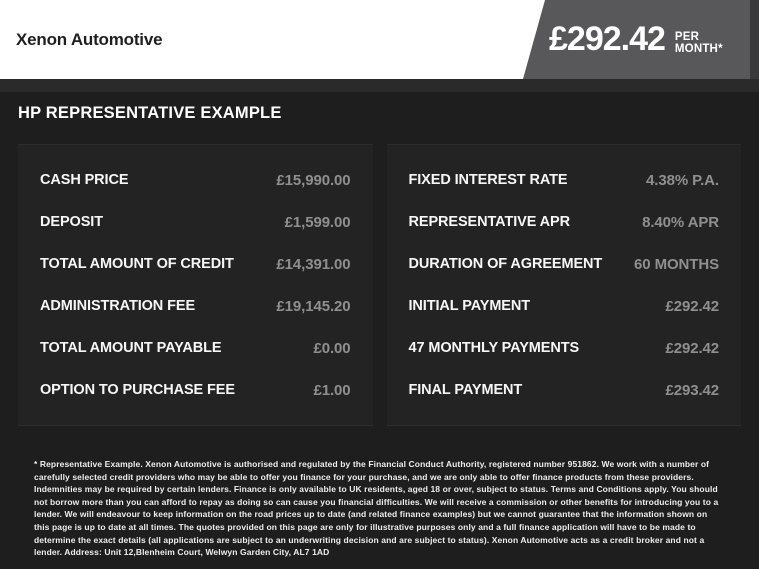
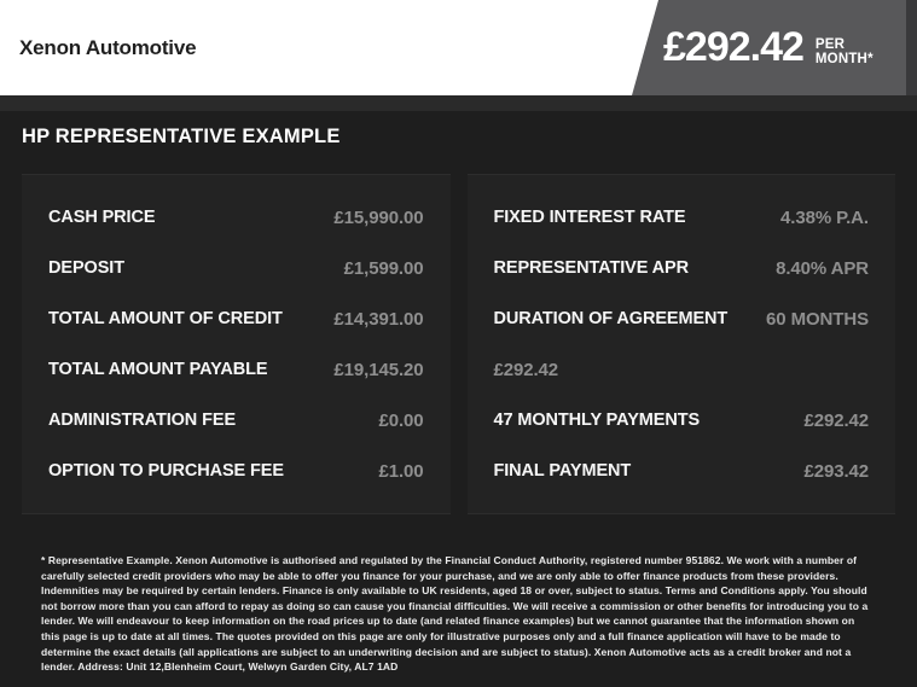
  Xenon Automotive
  £292.42
  PER MONTH*
  HP REPRESENTATIVE EXAMPLE
  CASH PRICE
  £15,990.00
  DEPOSIT
  £1,599.00
  TOTAL AMOUNT OF CREDIT
  £14,391.00
- ADMINISTRATION FEE
+ TOTAL AMOUNT PAYABLE
  £19,145.20
- TOTAL AMOUNT PAYABLE
+ ADMINISTRATION FEE
  £0.00
  OPTION TO PURCHASE FEE
  £1.00
  FIXED INTEREST RATE
  4.38% P.A.
  REPRESENTATIVE APR
  8.40% APR
  DURATION OF AGREEMENT
  60 MONTHS
- INITIAL PAYMENT
  £292.42
  47 MONTHLY PAYMENTS
  £292.42
  FINAL PAYMENT
  £293.42
  * Representative Example. Xenon Automotive is authorised and regulated by the Financial Conduct Authority, registered number 951862. We work with a number of carefully selected credit providers who may be able to offer you finance for your purchase, and we are only able to offer finance products from these providers. Indemnities may be required by certain lenders. Finance is only available to UK residents, aged 18 or over, subject to status. Terms and Conditions apply. You should not borrow more than you can afford to repay as doing so can cause you financial difficulties. We will receive a commission or other benefits for introducing you to a lender. We will endeavour to keep information on the road prices up to date (and related finance examples) but we cannot guarantee that the information shown on this page is up to date at all times. The quotes provided on this page are only for illustrative purposes only and a full finance application will have to be made to determine the exact details (all applications are subject to an underwriting decision and are subject to status). Xenon Automotive acts as a credit broker and not a lender. Address: Unit 12,Blenheim Court, Welwyn Garden City, AL7 1AD
